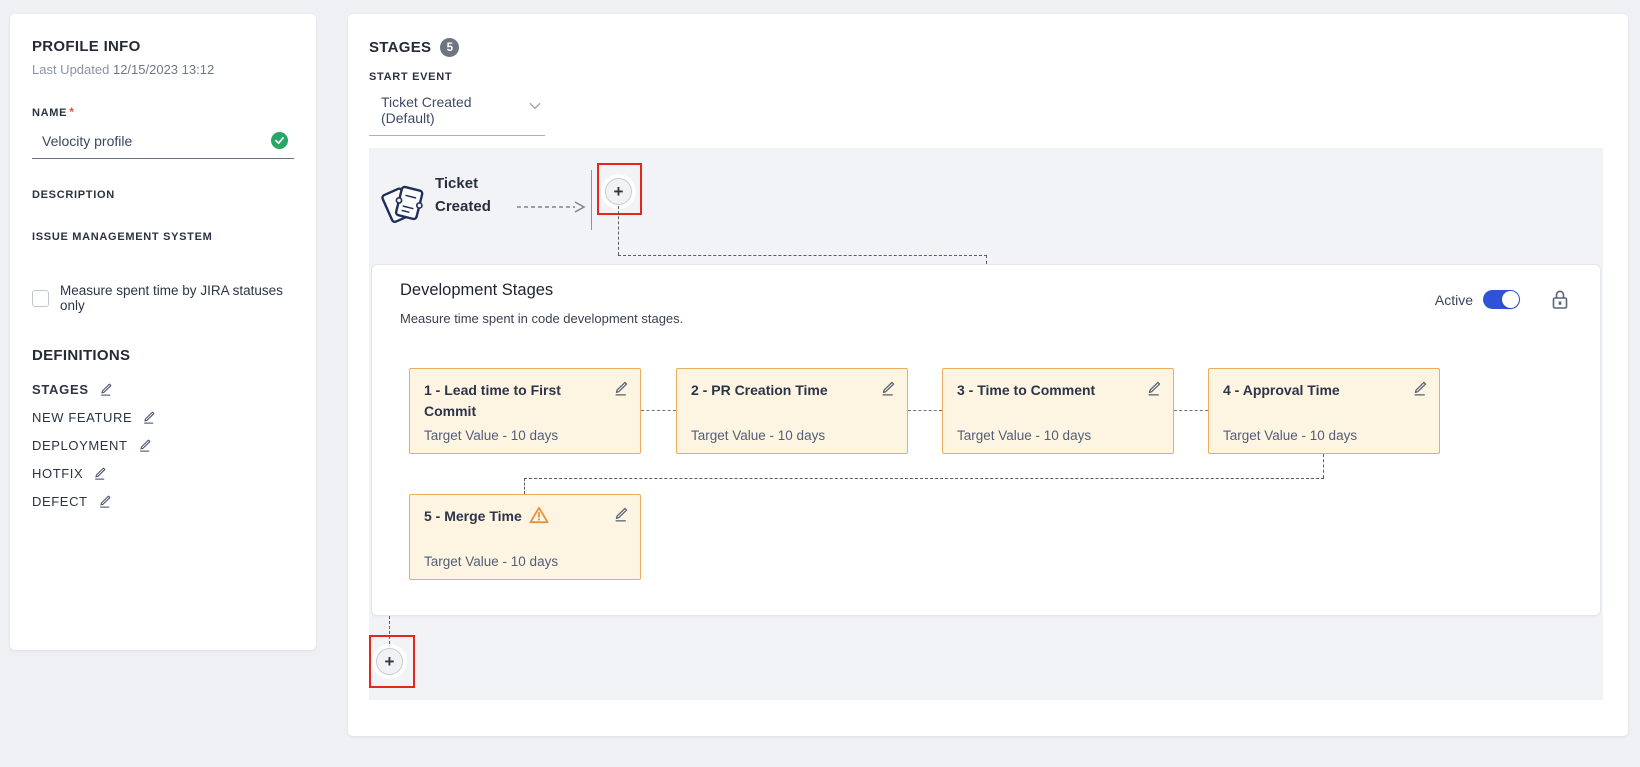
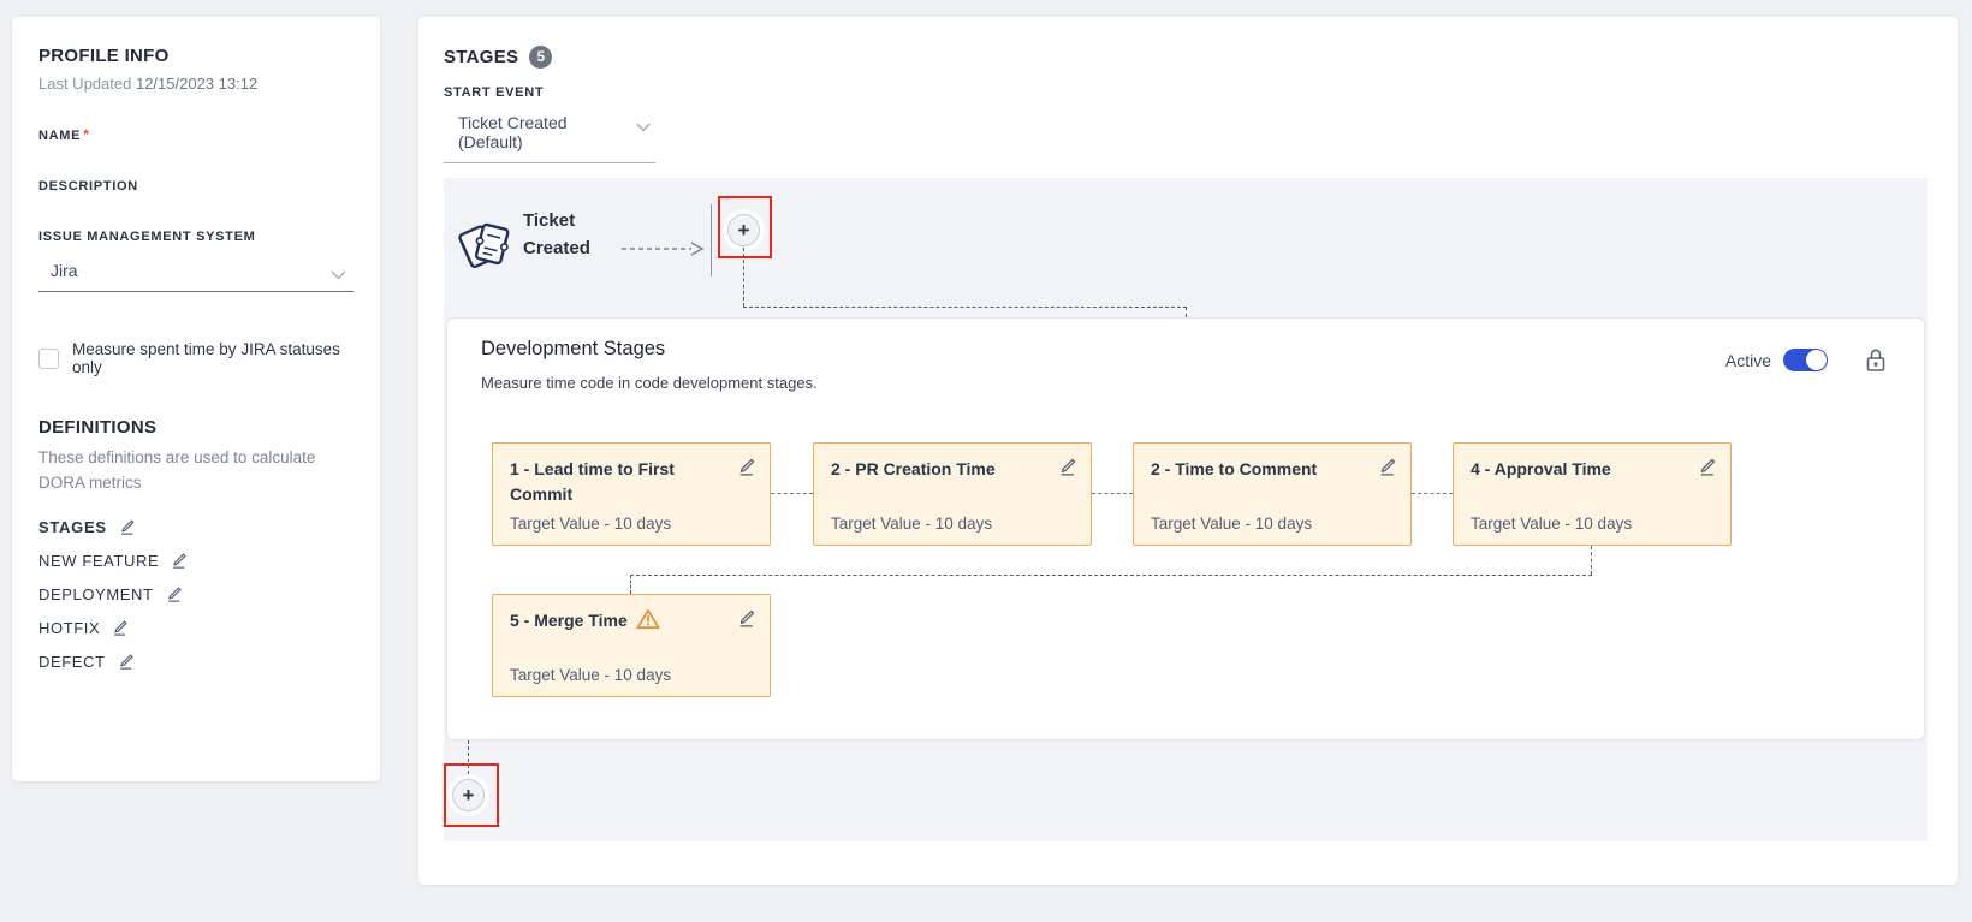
  PROFILE INFO
  Last Updated 12/15/2023 13:12
  NAME *
- Velocity profile
  DESCRIPTION
  ISSUE MANAGEMENT SYSTEM
+ Jira
  Measure spent time by JIRA statuses only
  DEFINITIONS
+ These definitions are used to calculate DORA metrics
  STAGES
  NEW FEATURE
  DEPLOYMENT
  HOTFIX
  DEFECT
  STAGES
  5
  START EVENT
  Ticket Created (Default)
  Ticket Created
  +
  Development Stages
- Measure time spent in code development stages.
+ Measure time code in code development stages.
  Active
  1 - Lead time to First Commit
  Target Value - 10 days
  2 - PR Creation Time
  Target Value - 10 days
- 3 - Time to Comment
+ 2 - Time to Comment
  Target Value - 10 days
  4 - Approval Time
  Target Value - 10 days
  5 - Merge Time
  Target Value - 10 days
  +
